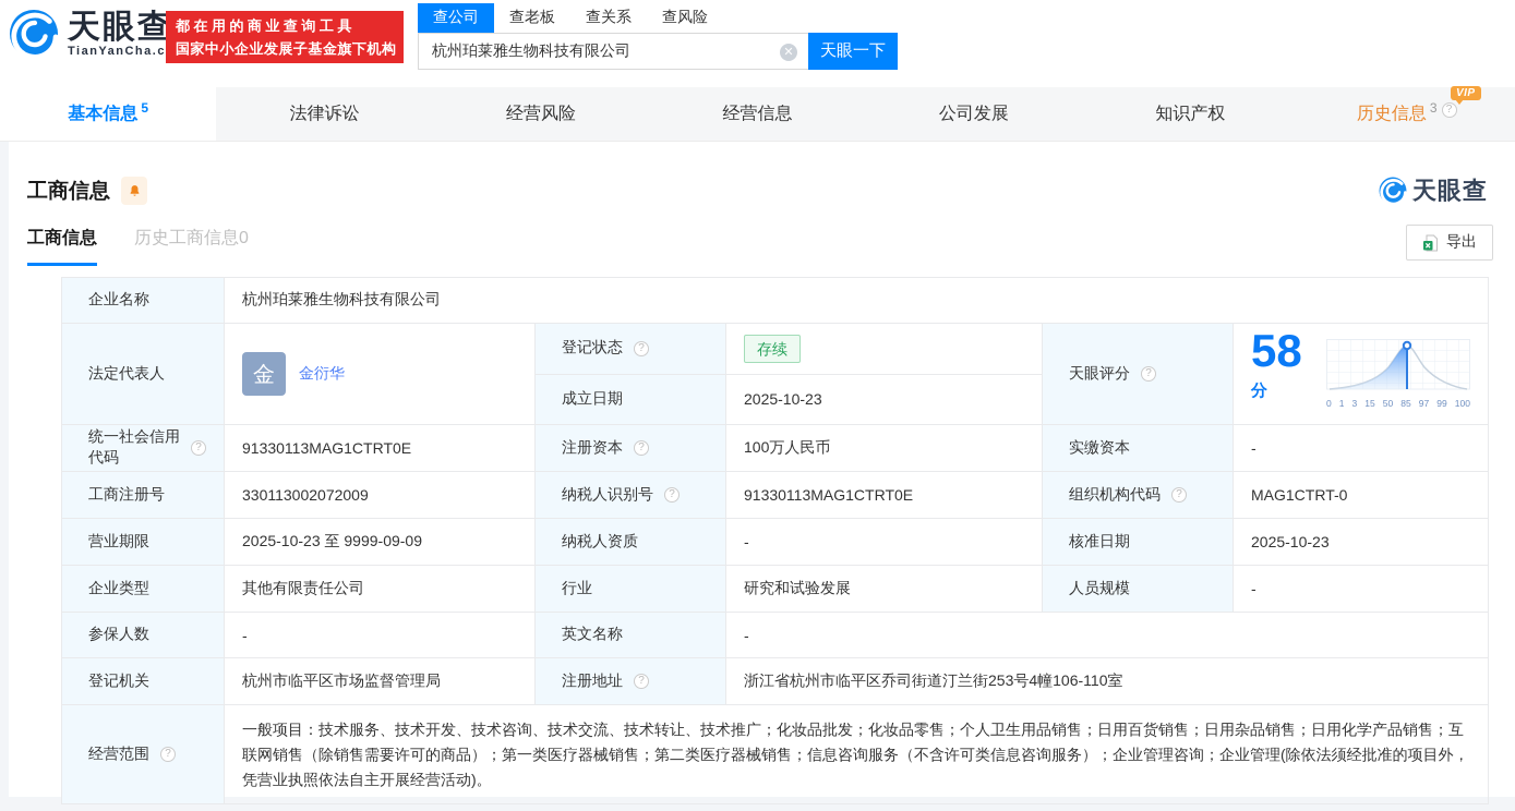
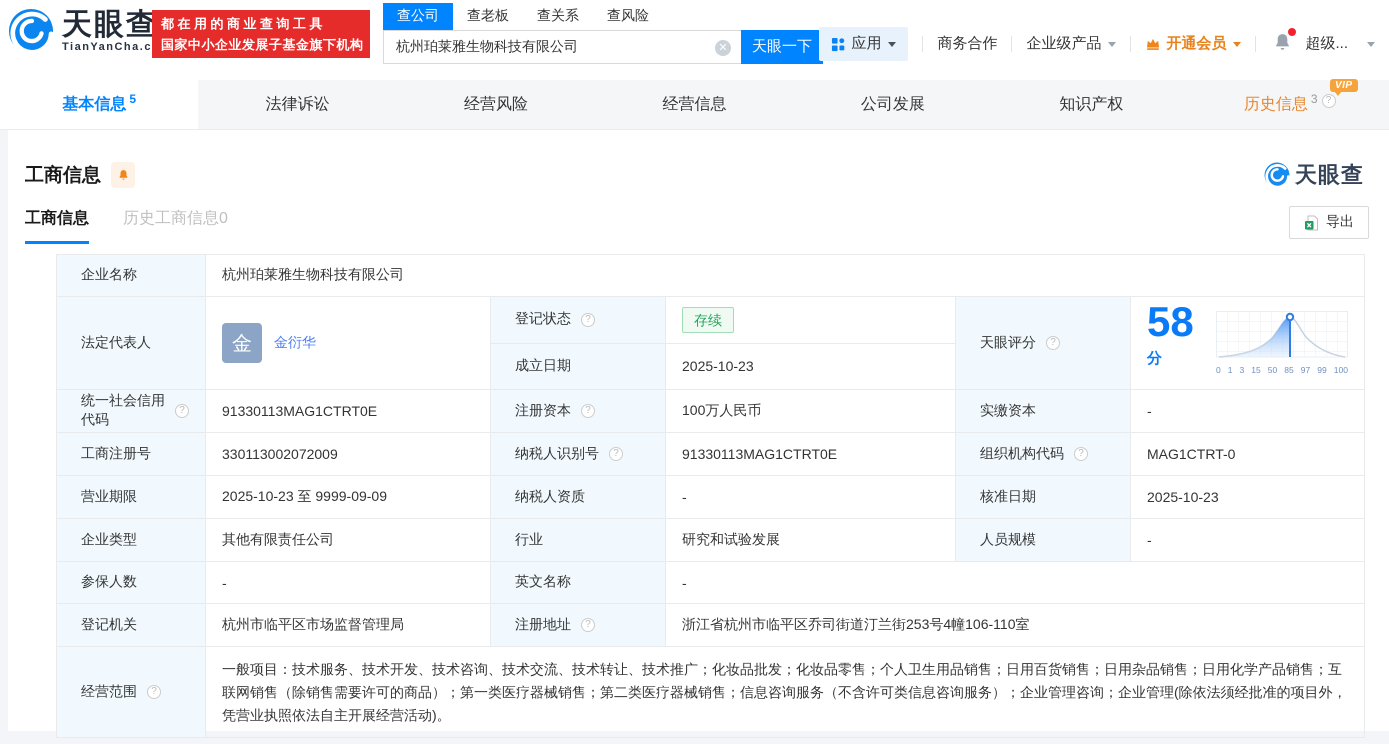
  天眼查
  TianYanCha.c
  都在用的商业查询工具
  国家中小企业发展子基金旗下机构
  查公司
  查老板
  查关系
  查风险
  杭州珀莱雅生物科技有限公司
  ✕
  天眼一下
+ 应用
+ 商务合作
+ 企业级产品
+ 开通会员
+ 超级...
  基本信息
  5
  法律诉讼
  经营风险
  经营信息
  公司发展
  知识产权
  历史信息
  3
  ?
  VIP
  工商信息
  天眼查
  工商信息
  历史工商信息0
  导出
  企业名称	杭州珀莱雅生物科技有限公司
  法定代表人	金 金衍华	登记状态 ?	存续	天眼评分 ?	58分 0 1 3 15 50 85 97 99 100
  成立日期	2025-10-23
  统一社会信用代码?	91330113MAG1CTRT0E	注册资本 ?	100万人民币	实缴资本	-
  工商注册号	330113002072009	纳税人识别号 ?	91330113MAG1CTRT0E	组织机构代码 ?	MAG1CTRT-0
  营业期限	2025-10-23 至 9999-09-09	纳税人资质	-	核准日期	2025-10-23
  企业类型	其他有限责任公司	行业	研究和试验发展	人员规模	-
  参保人数	-	英文名称	-
  登记机关	杭州市临平区市场监督管理局	注册地址 ?	浙江省杭州市临平区乔司街道汀兰街253号4幢106-110室
  经营范围 ?	一般项目：技术服务、技术开发、技术咨询、技术交流、技术转让、技术推广；化妆品批发；化妆品零售；个人卫生用品销售；日用百货销售；日用杂品销售；日用化学产品销售；互联网销售（除销售需要许可的商品）；第一类医疗器械销售；第二类医疗器械销售；信息咨询服务（不含许可类信息咨询服务）；企业管理咨询；企业管理(除依法须经批准的项目外，凭营业执照依法自主开展经营活动)。
